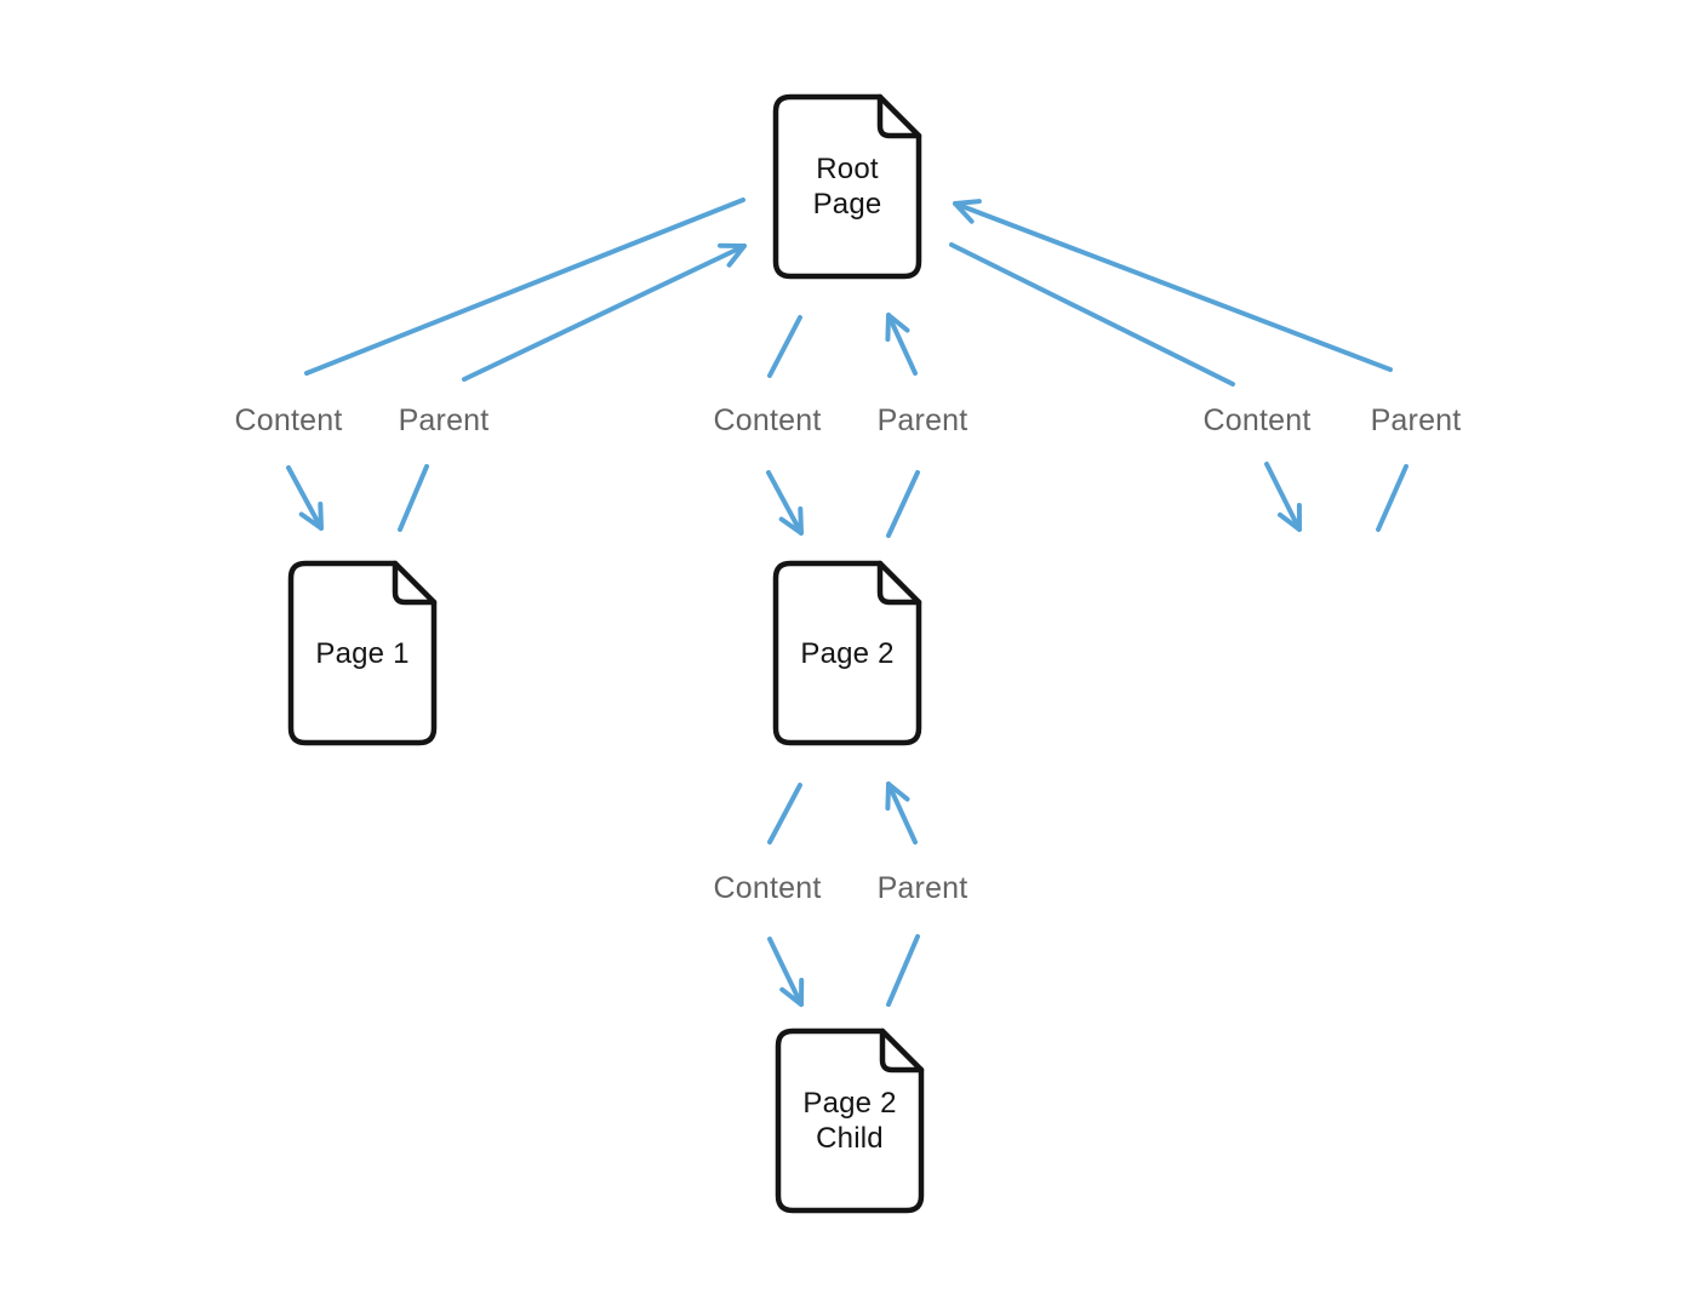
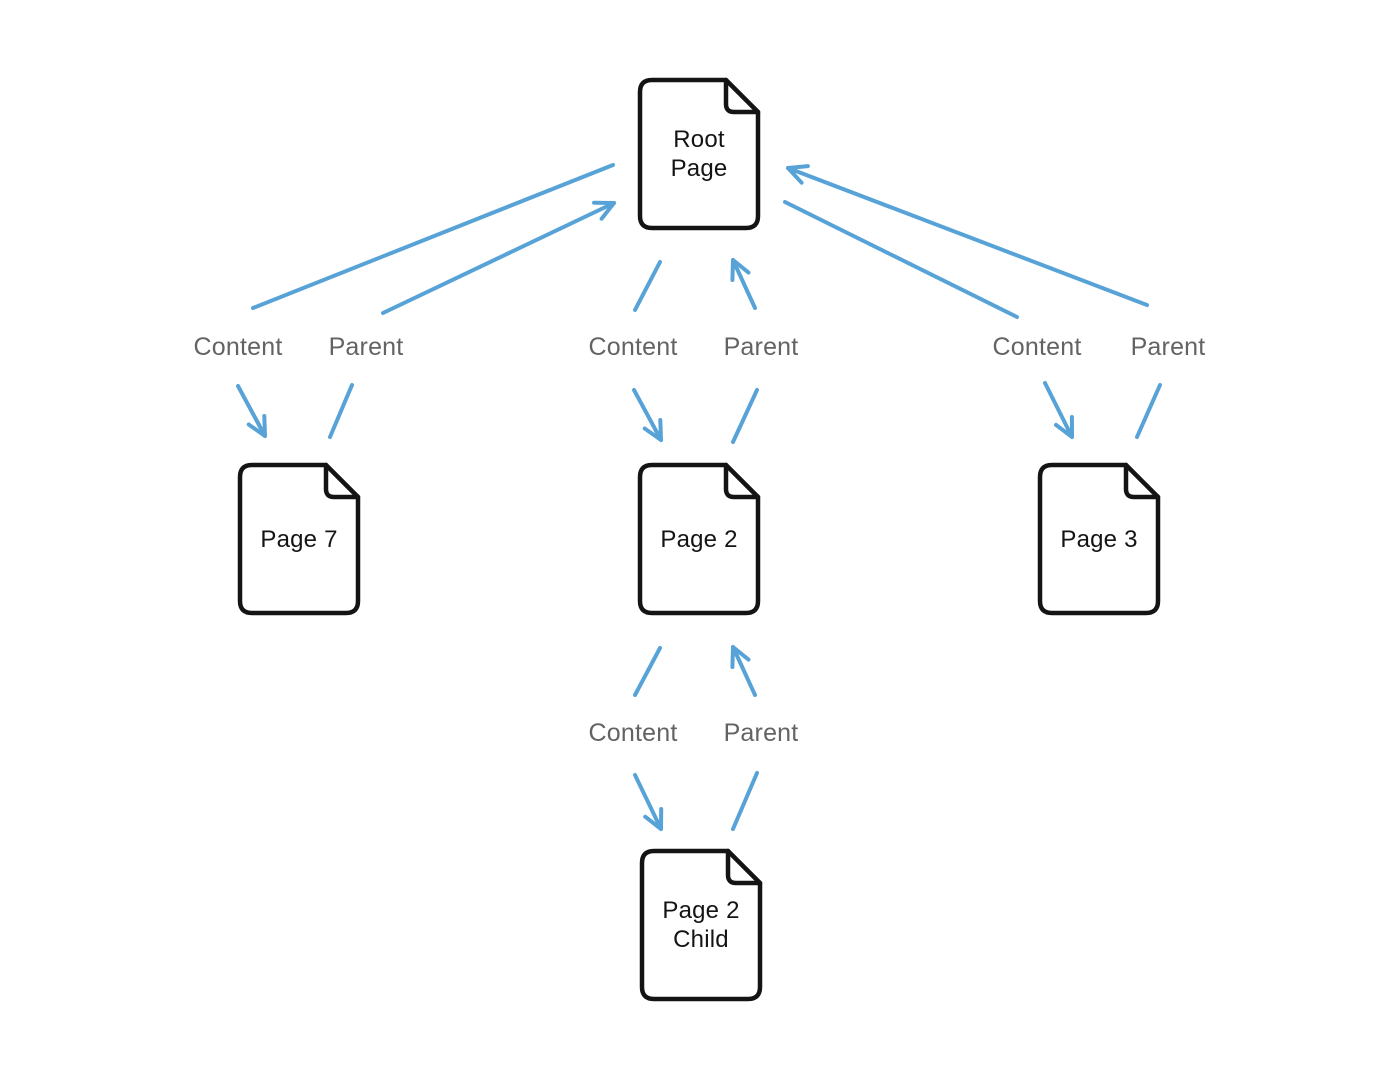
  Root
  Page
- Page 1
+ Page 7
  Page 2
+ Page 3
  Page 2
  Child
  Content
  Parent
  Content
  Parent
  Content
  Parent
  Content
  Parent
